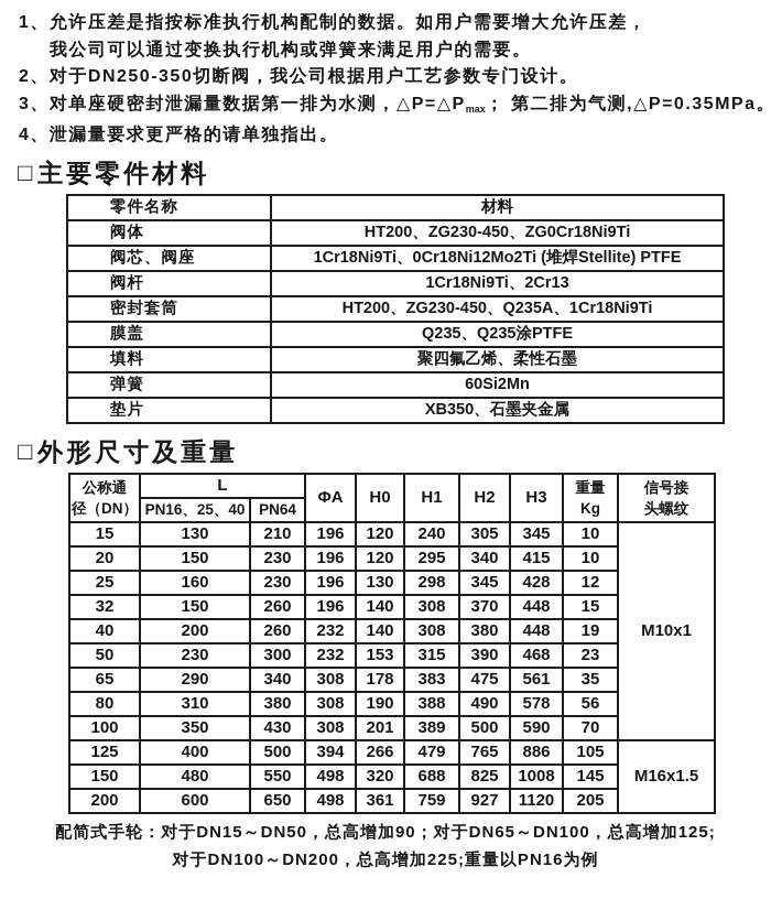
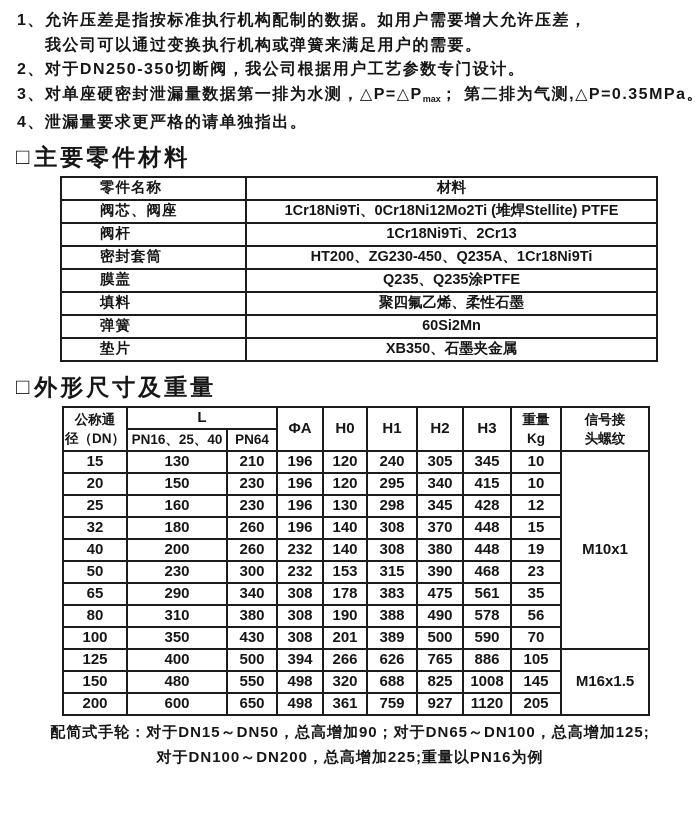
  1、允许压差是指按标准执行机构配制的数据。如用户需要增大允许压差，
  我公司可以通过变换执行机构或弹簧来满足用户的需要。
  2、对于DN250-350切断阀，我公司根据用户工艺参数专门设计。
  3、对单座硬密封泄漏量数据第一排为水测，△P=△Pmax； 第二排为气测,△P=0.35MPa。
  4、泄漏量要求更严格的请单独指出。
  □
  主要零件材料
  零件名称	材料
- 阀体	HT200、ZG230-450、ZG0Cr18Ni9Ti
  阀芯、阀座	1Cr18Ni9Ti、0Cr18Ni12Mo2Ti (堆焊Stellite) PTFE
  阀杆	1Cr18Ni9Ti、2Cr13
  密封套筒	HT200、ZG230-450、Q235A、1Cr18Ni9Ti
  膜盖	Q235、Q235涂PTFE
  填料	聚四氟乙烯、柔性石墨
  弹簧	60Si2Mn
  垫片	XB350、石墨夹金属
  □
  外形尺寸及重量
  公称通 径（DN）	L	ΦA	H0	H1	H2	H3	重量 Kg	信号接 头螺纹
  PN16、25、40	PN64
  15	130	210	196	120	240	305	345	10	M10x1
  20	150	230	196	120	295	340	415	10
  25	160	230	196	130	298	345	428	12
- 32	150	260	196	140	308	370	448	15
+ 32	180	260	196	140	308	370	448	15
  40	200	260	232	140	308	380	448	19
  50	230	300	232	153	315	390	468	23
  65	290	340	308	178	383	475	561	35
  80	310	380	308	190	388	490	578	56
  100	350	430	308	201	389	500	590	70
- 125	400	500	394	266	479	765	886	105	M16x1.5
+ 125	400	500	394	266	626	765	886	105	M16x1.5
  150	480	550	498	320	688	825	1008	145
  200	600	650	498	361	759	927	1120	205
  配简式手轮：对于DN15～DN50，总高增加90；对于DN65～DN100，总高增加125;
  对于DN100～DN200，总高增加225;重量以PN16为例
